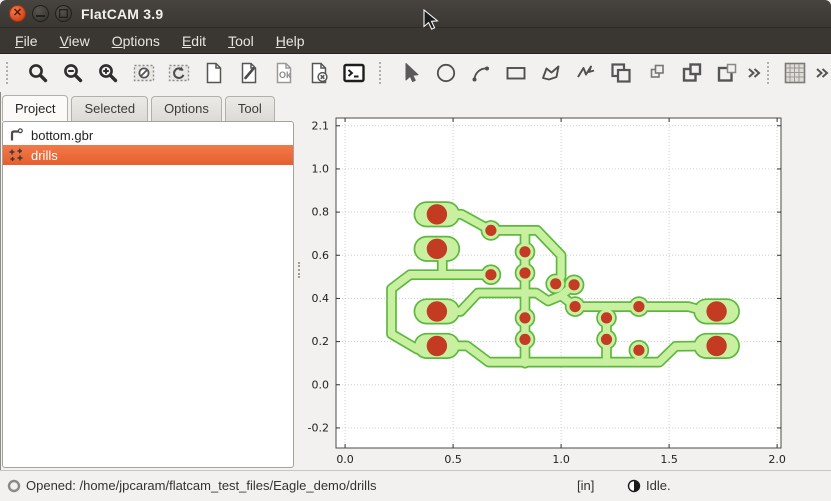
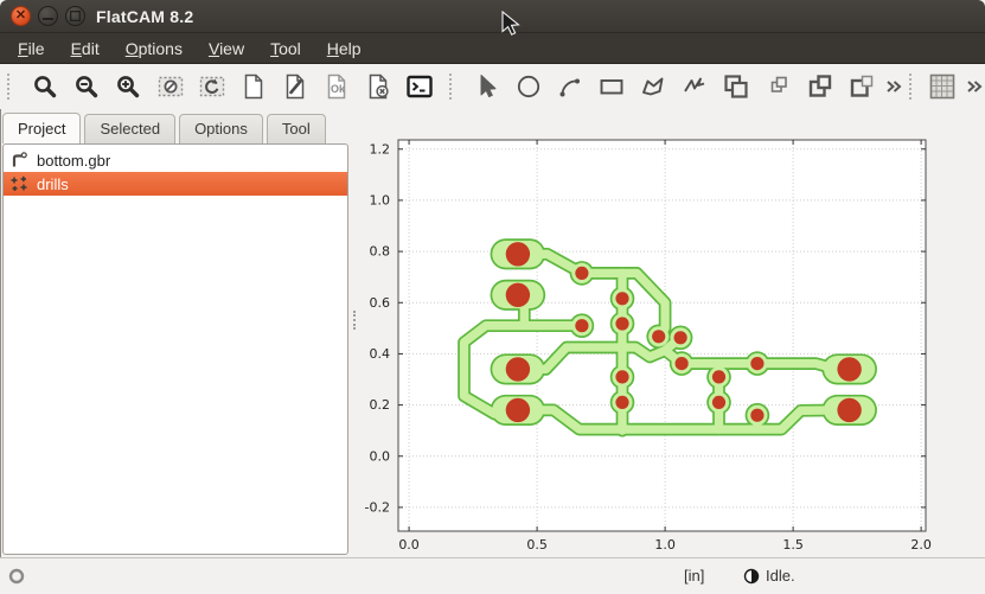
  ✕
- FlatCAM 3.9
+ FlatCAM 8.2
  File
- View
+ Edit
  Options
- Edit
+ View
  Tool
  Help
  Ok
  Project
  Selected
  Options
  Tool
  bottom.gbr
  drills
  0.0
  0.5
  1.0
  1.5
  2.0
  -0.2
  0.0
  0.2
  0.4
  0.6
  0.8
  1.0
- 2.1
+ 1.2
- Opened: /home/jpcaram/flatcam_test_files/Eagle_demo/drills
  [in]
  Idle.
